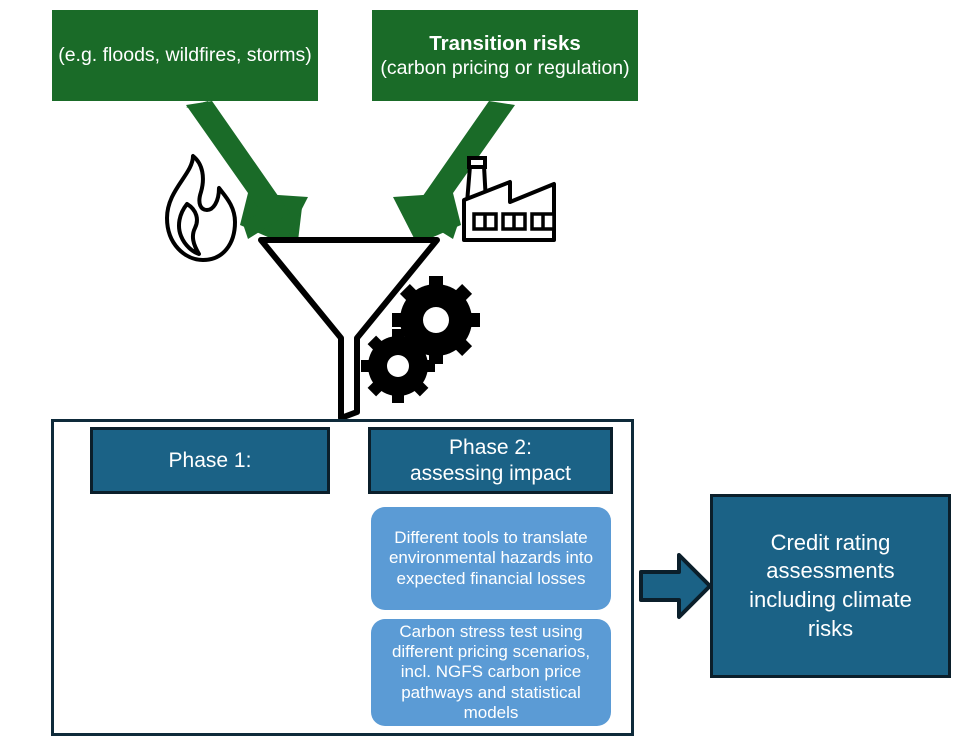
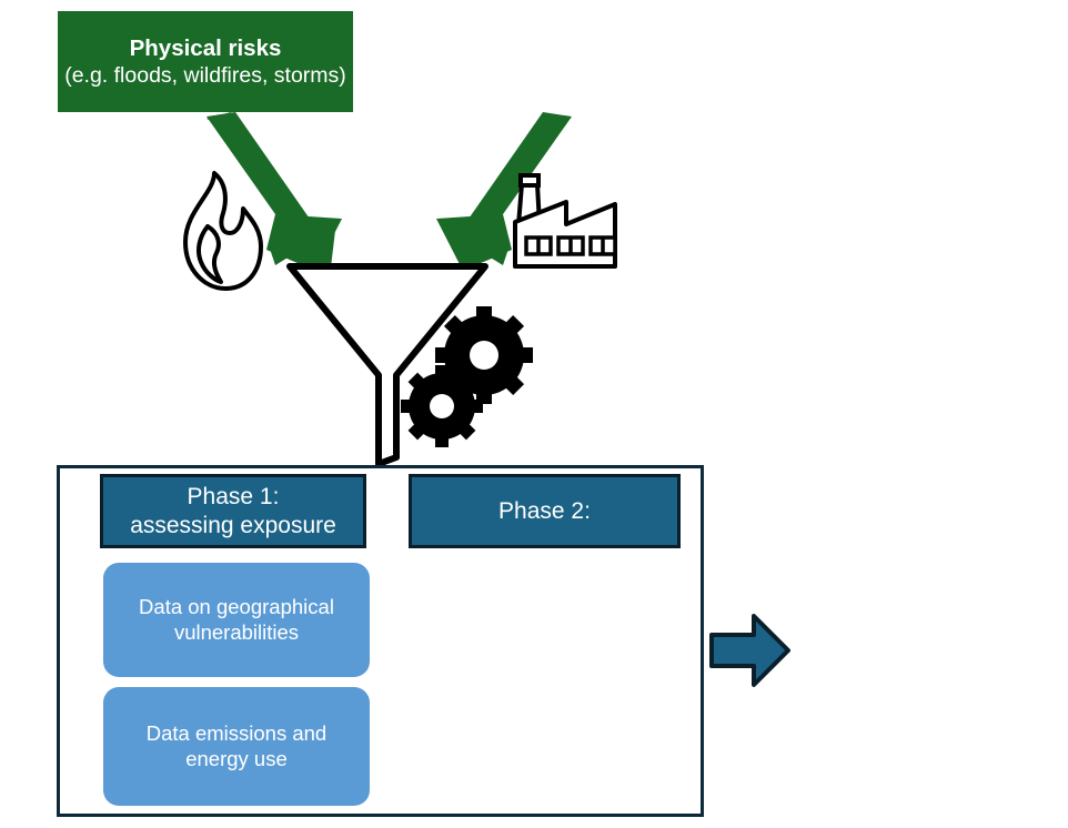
+ Physical risks
  (e.g. floods, wildfires, storms)
- Transition risks
- (carbon pricing or regulation)
  Phase 1:
+ assessing exposure
+ Data on geographical vulnerabilities
+ Data emissions and energy use
  Phase 2:
- assessing impact
- Different tools to translate environmental hazards into expected financial losses
- Carbon stress test using different pricing scenarios, incl. NGFS carbon price pathways and statistical models
- Credit rating assessments including climate risks
